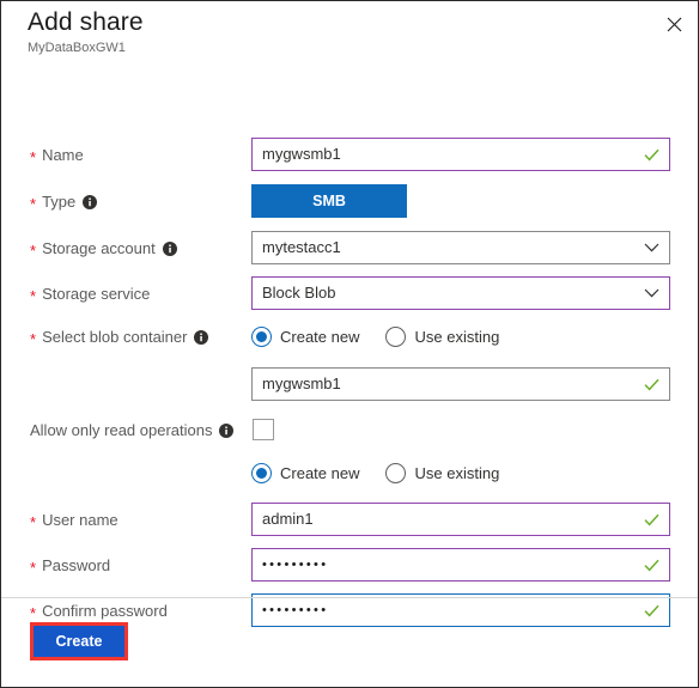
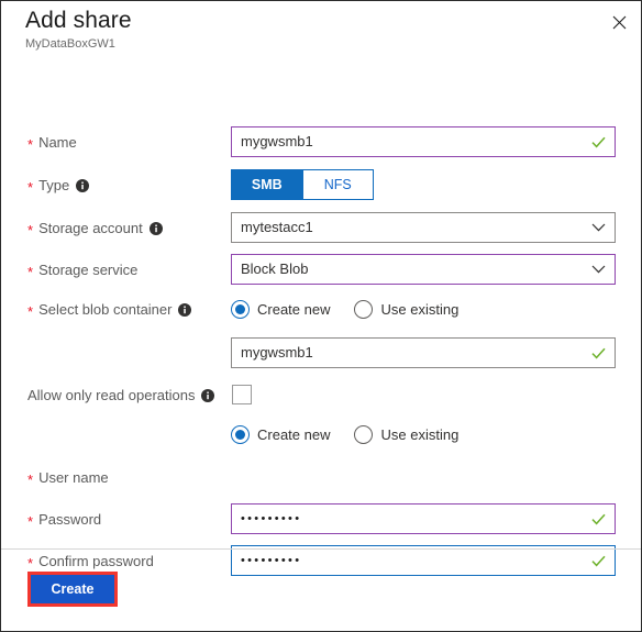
  Add share
  MyDataBoxGW1
  *
  Name
  mygwsmb1
  *
  Type
  SMB
+ NFS
  *
  Storage account
  mytestacc1
  *
  Storage service
  Block Blob
  *
  Select blob container
  Create new
  Use existing
  mygwsmb1
  Allow only read operations
  Create new
  Use existing
  *
  User name
- admin1
  *
  Password
  •••••••••
  *
  Confirm password
  •••••••••
  Create
